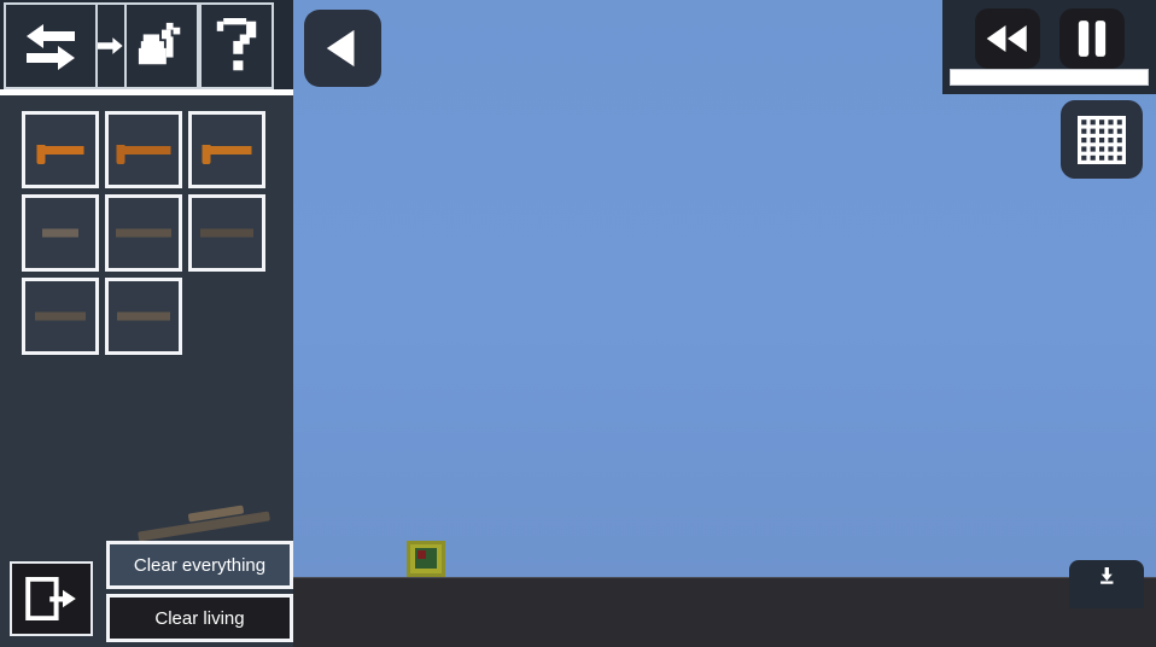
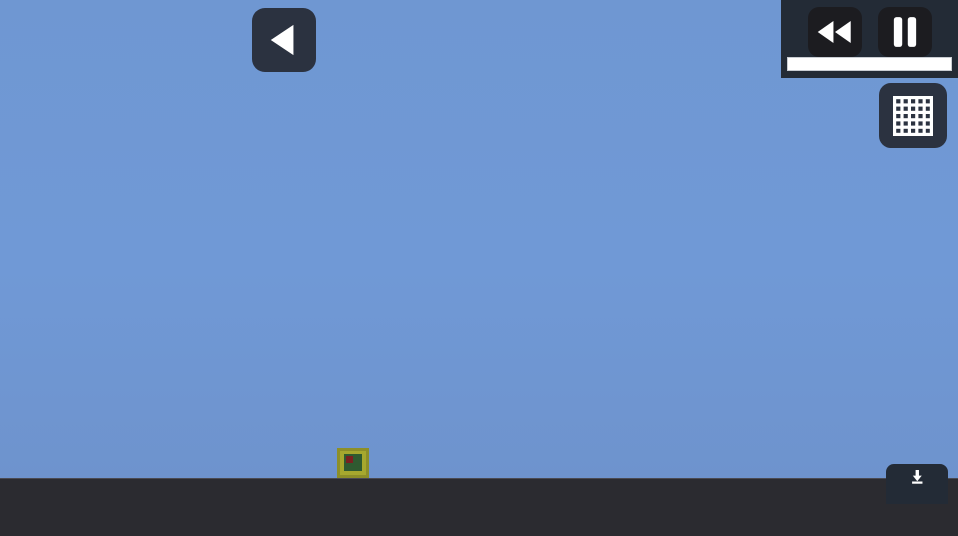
- Clear everything
- Clear living
